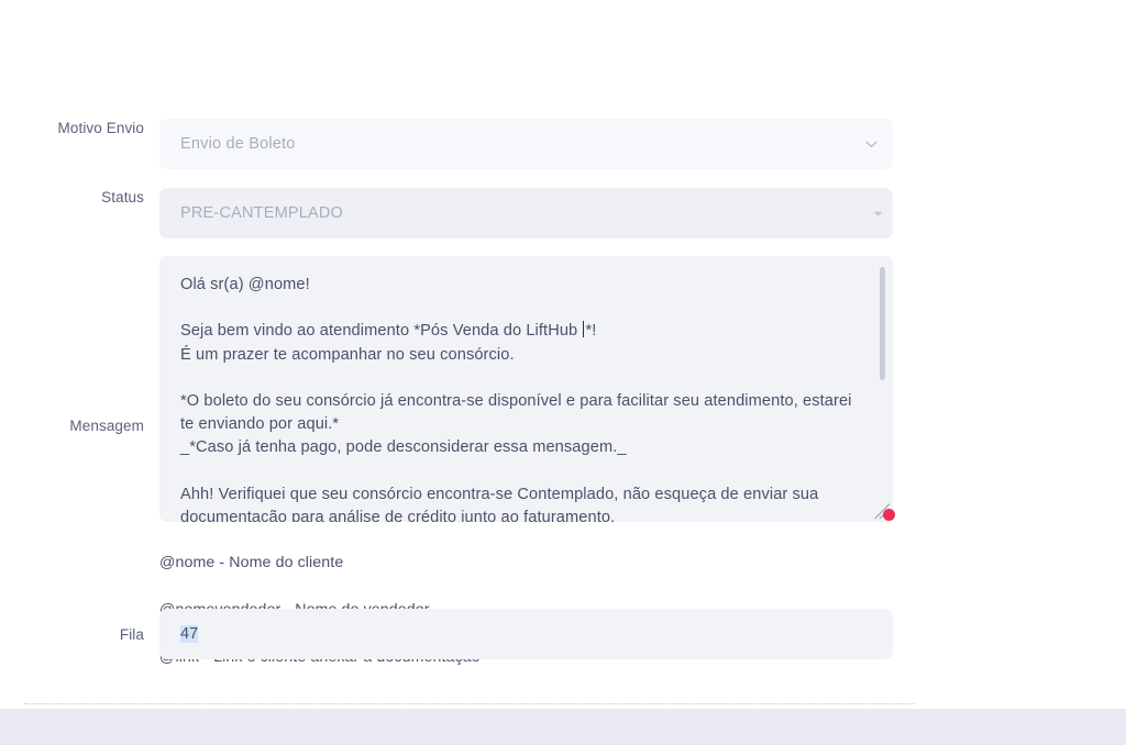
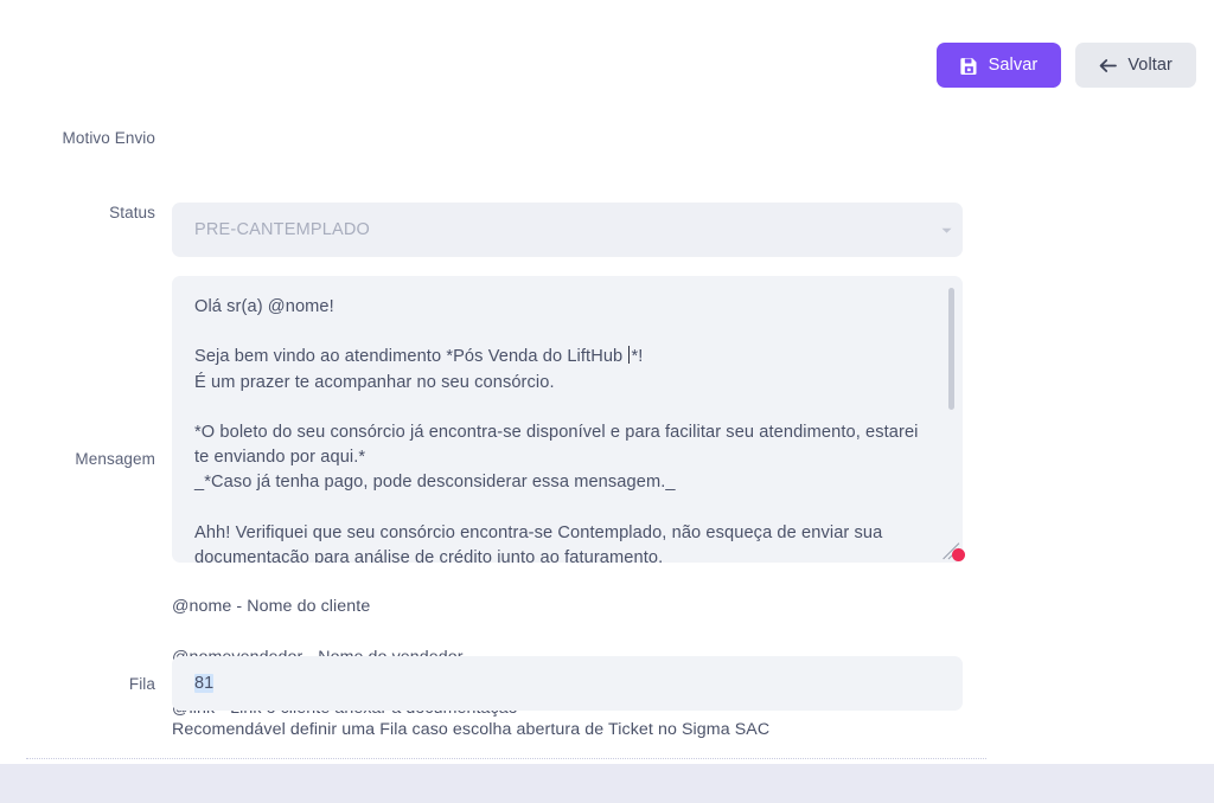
+ Salvar
+ Voltar
  Motivo Envio
- Envio de Boleto
  Status
  PRE-CANTEMPLADO
  Mensagem
  Olá sr(a) @nome!
  Seja bem vindo ao atendimento *Pós Venda do LiftHub *!
  É um prazer te acompanhar no seu consórcio.
  *O boleto do seu consórcio já encontra-se disponível e para facilitar seu atendimento, estarei te enviando por aqui.*
  _*Caso já tenha pago, pode desconsiderar essa mensagem._
  Ahh! Verifiquei que seu consórcio encontra-se Contemplado, não esqueça de enviar sua documentação para análise de crédito junto ao faturamento.
  @nome - Nome do cliente
  Fila
- 47
+ 81
+ Recomendável definir uma Fila caso escolha abertura de Ticket no Sigma SAC
